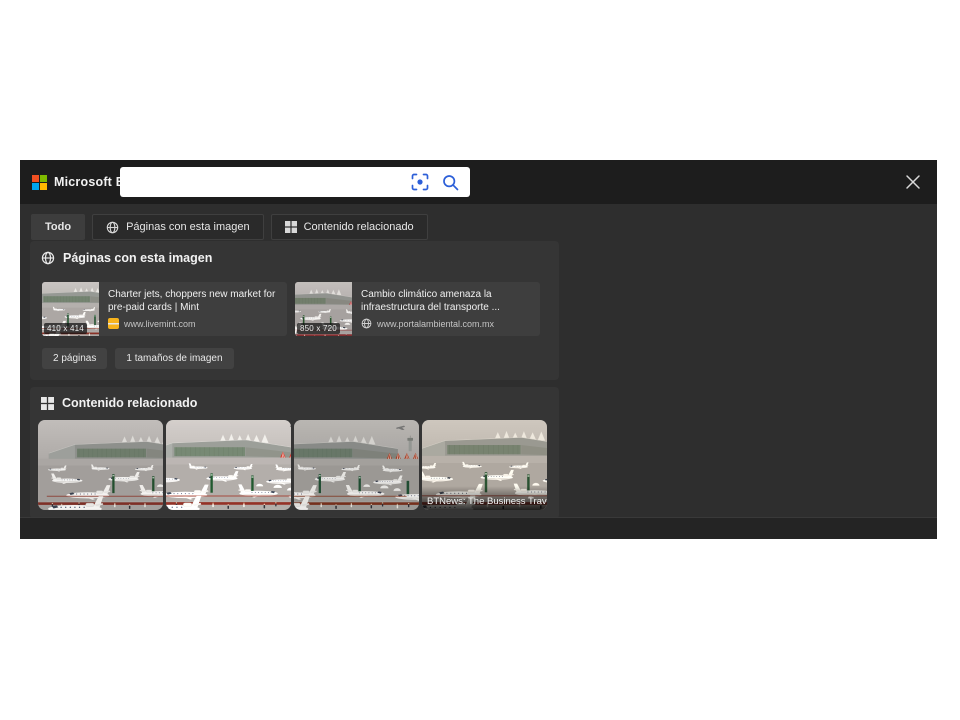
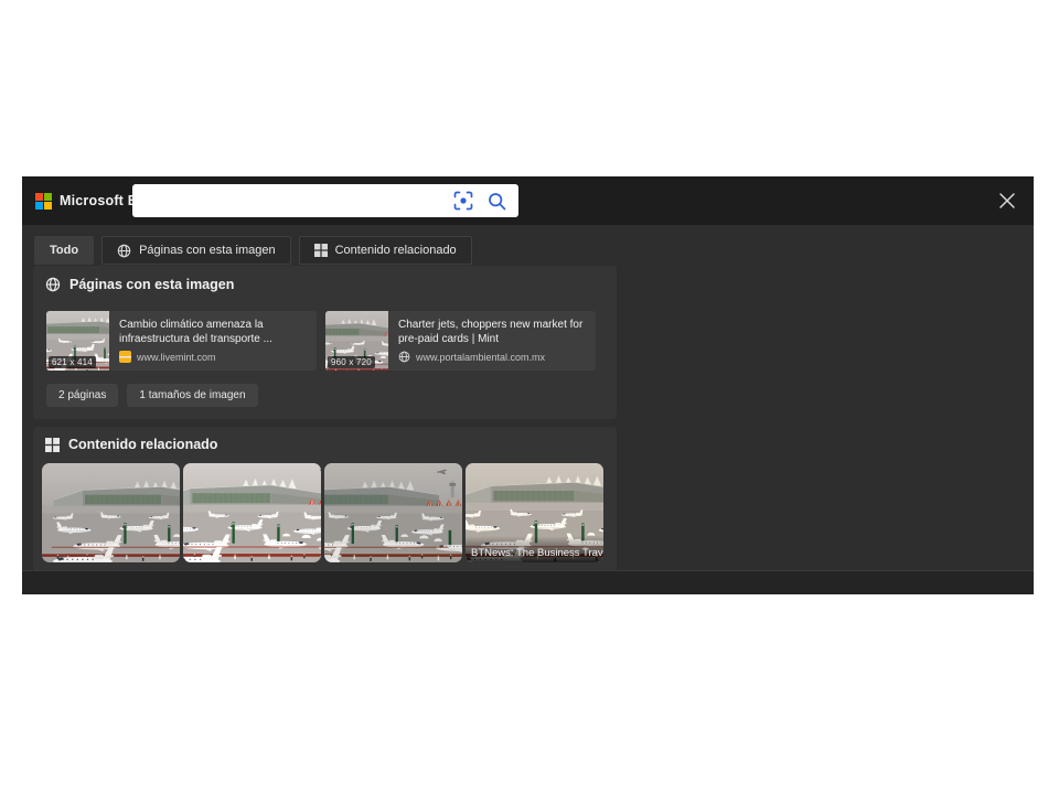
  Todo
  Páginas con esta imagen
  Contenido relacionado
  Páginas con esta imagen
- 410 x 414
+ 621 x 414
- Charter jets, choppers new market for pre-paid cards | Mint
+ Cambio climático amenaza la infraestructura del transporte ...
  www.livemint.com
- 850 x 720
+ 960 x 720
- Cambio climático amenaza la infraestructura del transporte ...
+ Charter jets, choppers new market for pre-paid cards | Mint
  www.portalambiental.com.mx
  2 páginas
  1 tamaños de imagen
  Contenido relacionado
  BTNews: The Business Trav
